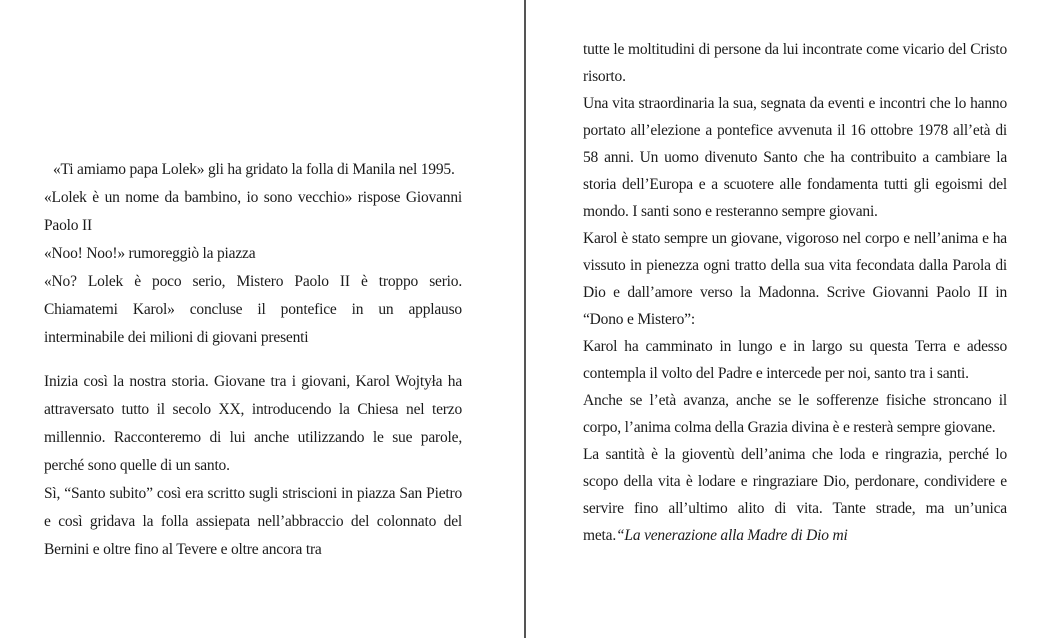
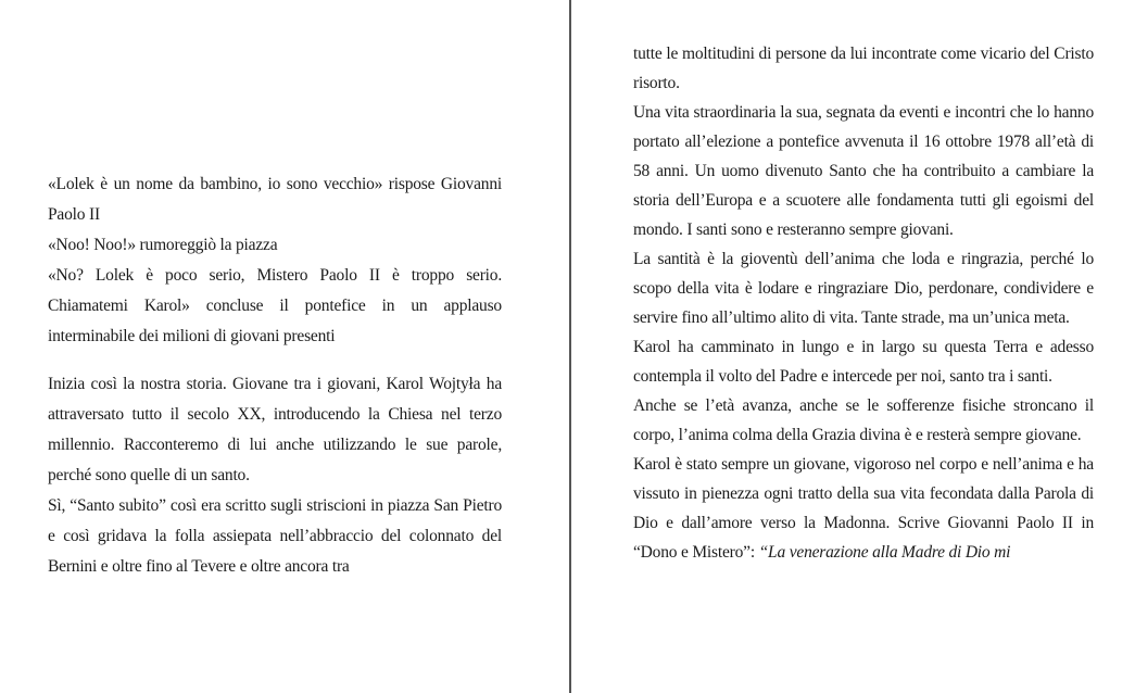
- «Ti amiamo papa Lolek» gli ha gridato la folla di Manila nel 1995.
  «Lolek è un nome da bambino, io sono vecchio» rispose Giovanni Paolo II
  «Noo! Noo!» rumoreggiò la piazza
  «No? Lolek è poco serio, Mistero Paolo II è troppo serio. Chiamatemi Karol» concluse il pontefice in un applauso interminabile dei milioni di giovani presenti
  Inizia così la nostra storia. Giovane tra i giovani, Karol Wojtyła ha attraversato tutto il secolo XX, introducendo la Chiesa nel terzo millennio. Racconteremo di lui anche utilizzando le sue parole, perché sono quelle di un santo.
  Sì, “Santo subito” così era scritto sugli striscioni in piazza San Pietro e così gridava la folla assiepata nell’abbraccio del colonnato del Bernini e oltre fino al Tevere e oltre ancora tra
  tutte le moltitudini di persone da lui incontrate come vicario del Cristo risorto.
  Una vita straordinaria la sua, segnata da eventi e incontri che lo hanno portato all’elezione a pontefice avvenuta il 16 ottobre 1978 all’età di 58 anni. Un uomo divenuto Santo che ha contribuito a cambiare la storia dell’Europa e a scuotere alle fondamenta tutti gli egoismi del mondo. I santi sono e resteranno sempre giovani.
- Karol è stato sempre un giovane, vigoroso nel corpo e nell’anima e ha vissuto in pienezza ogni tratto della sua vita fecondata dalla Parola di Dio e dall’amore verso la Madonna. Scrive Giovanni Paolo II in “Dono e Mistero”:
+ La santità è la gioventù dell’anima che loda e ringrazia, perché lo scopo della vita è lodare e ringraziare Dio, perdonare, condividere e servire fino all’ultimo alito di vita. Tante strade, ma un’unica meta.
  Karol ha camminato in lungo e in largo su questa Terra e adesso contempla il volto del Padre e intercede per noi, santo tra i santi.
  Anche se l’età avanza, anche se le sofferenze fisiche stroncano il corpo, l’anima colma della Grazia divina è e resterà sempre giovane.
- La santità è la gioventù dell’anima che loda e ringrazia, perché lo scopo della vita è lodare e ringraziare Dio, perdonare, condividere e servire fino all’ultimo alito di vita. Tante strade, ma un’unica meta.“La venerazione alla Madre di Dio mi
+ Karol è stato sempre un giovane, vigoroso nel corpo e nell’anima e ha vissuto in pienezza ogni tratto della sua vita fecondata dalla Parola di Dio e dall’amore verso la Madonna. Scrive Giovanni Paolo II in “Dono e Mistero”: “La venerazione alla Madre di Dio mi
